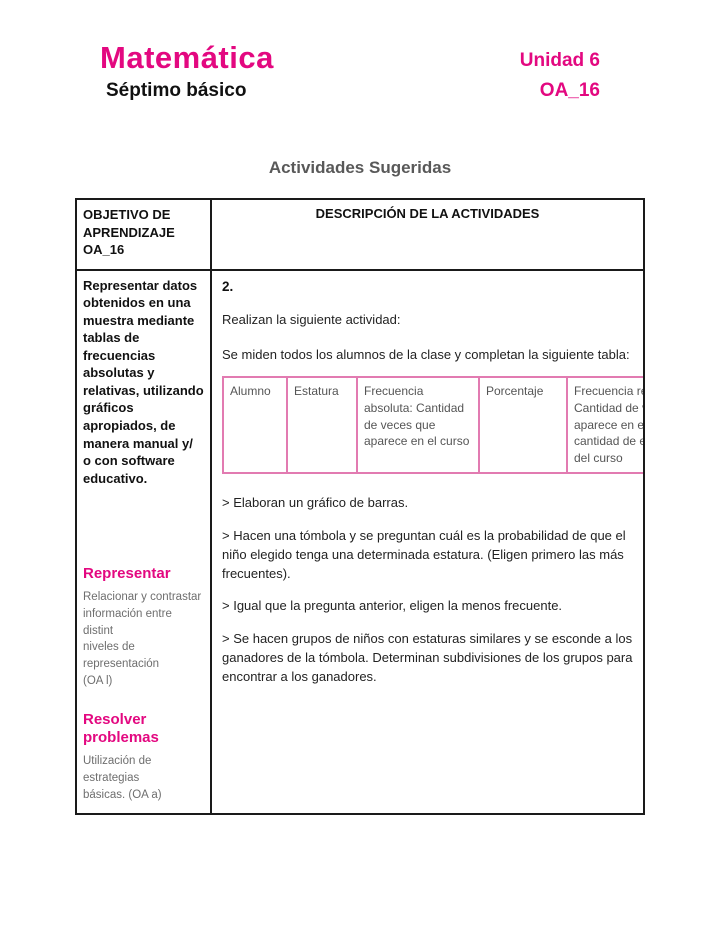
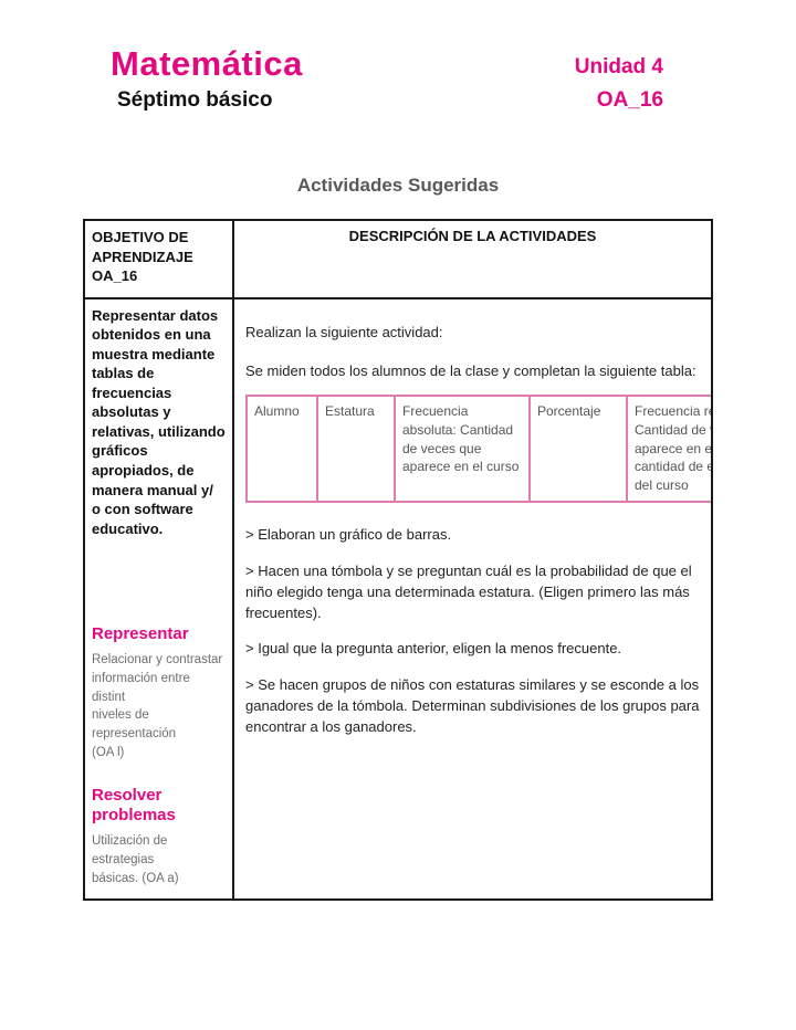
  Matemática
  Séptimo básico
- Unidad 6
+ Unidad 4
  OA_16
  Actividades Sugeridas
  OBJETIVO DE APRENDIZAJE OA_16
  DESCRIPCIÓN DE LA ACTIVIDADES
  Representar datos obtenidos en una muestra mediante tablas de frecuencias absolutas y relativas, utilizando gráficos apropiados, de manera manual y/ o con software educativo.
  Representar
  Relacionar y contrastar
  información entre distint
  niveles de representación
  (OA l)
  Resolver problemas
  Utilización de estrategias
  básicas. (OA a)
- 2.
  Realizan la siguiente actividad:
  Se miden todos los alumnos de la clase y completan la siguiente tabla:
  Alumno	Estatura	Frecuencia absoluta: Cantidad de veces que aparece en el curso	Porcentaje	Frecuencia r Cantidad de aparece en e cantidad de e del curso
  > Elaboran un gráfico de barras.
  > Hacen una tómbola y se preguntan cuál es la probabilidad de que el niño elegido tenga una determinada estatura. (Eligen primero las más frecuentes).
  > Igual que la pregunta anterior, eligen la menos frecuente.
  > Se hacen grupos de niños con estaturas similares y se esconde a los ganadores de la tómbola. Determinan subdivisiones de los grupos para encontrar a los ganadores.
